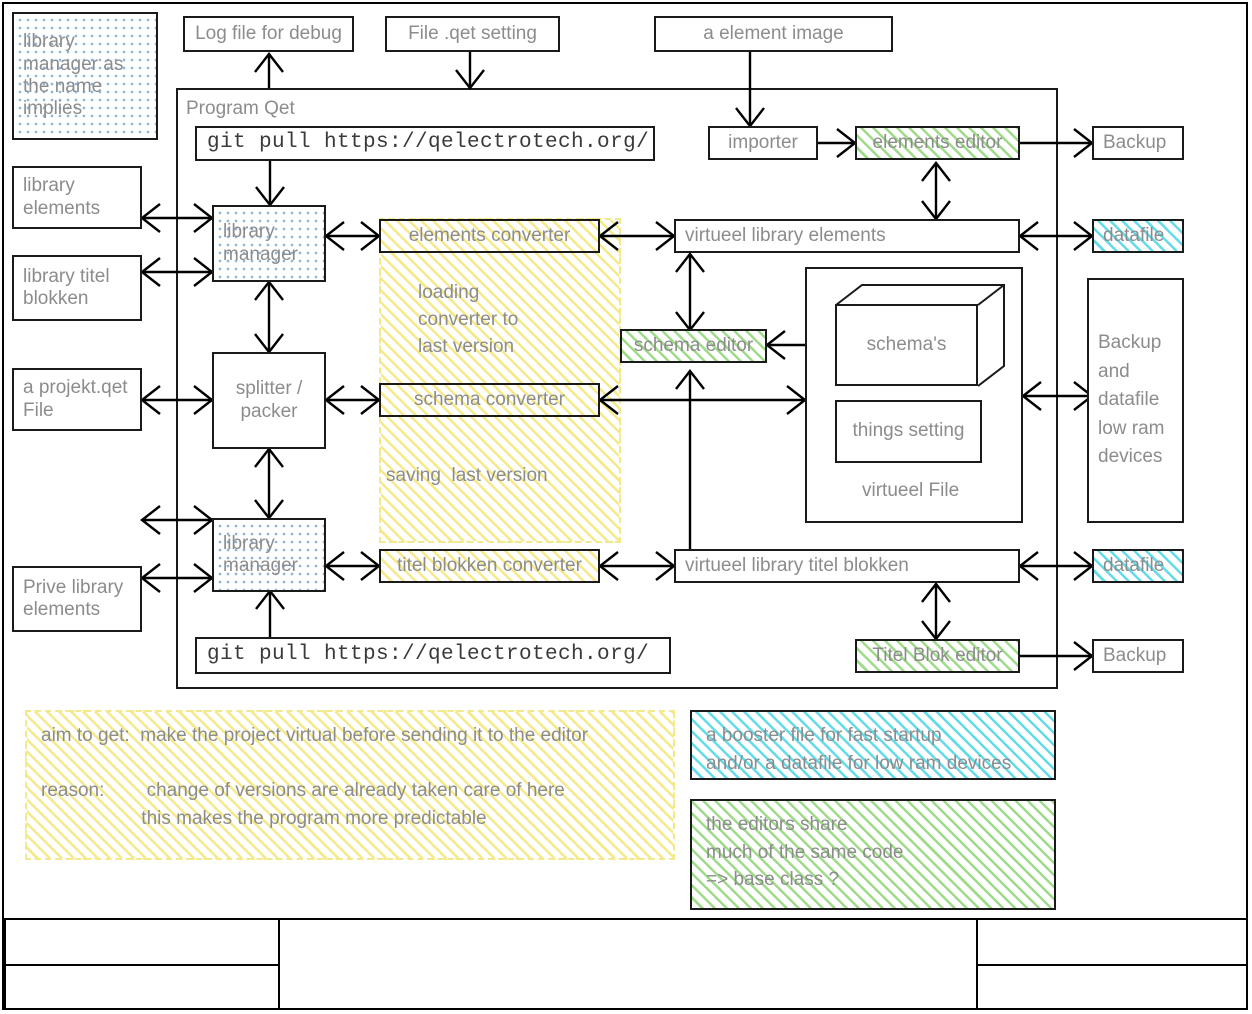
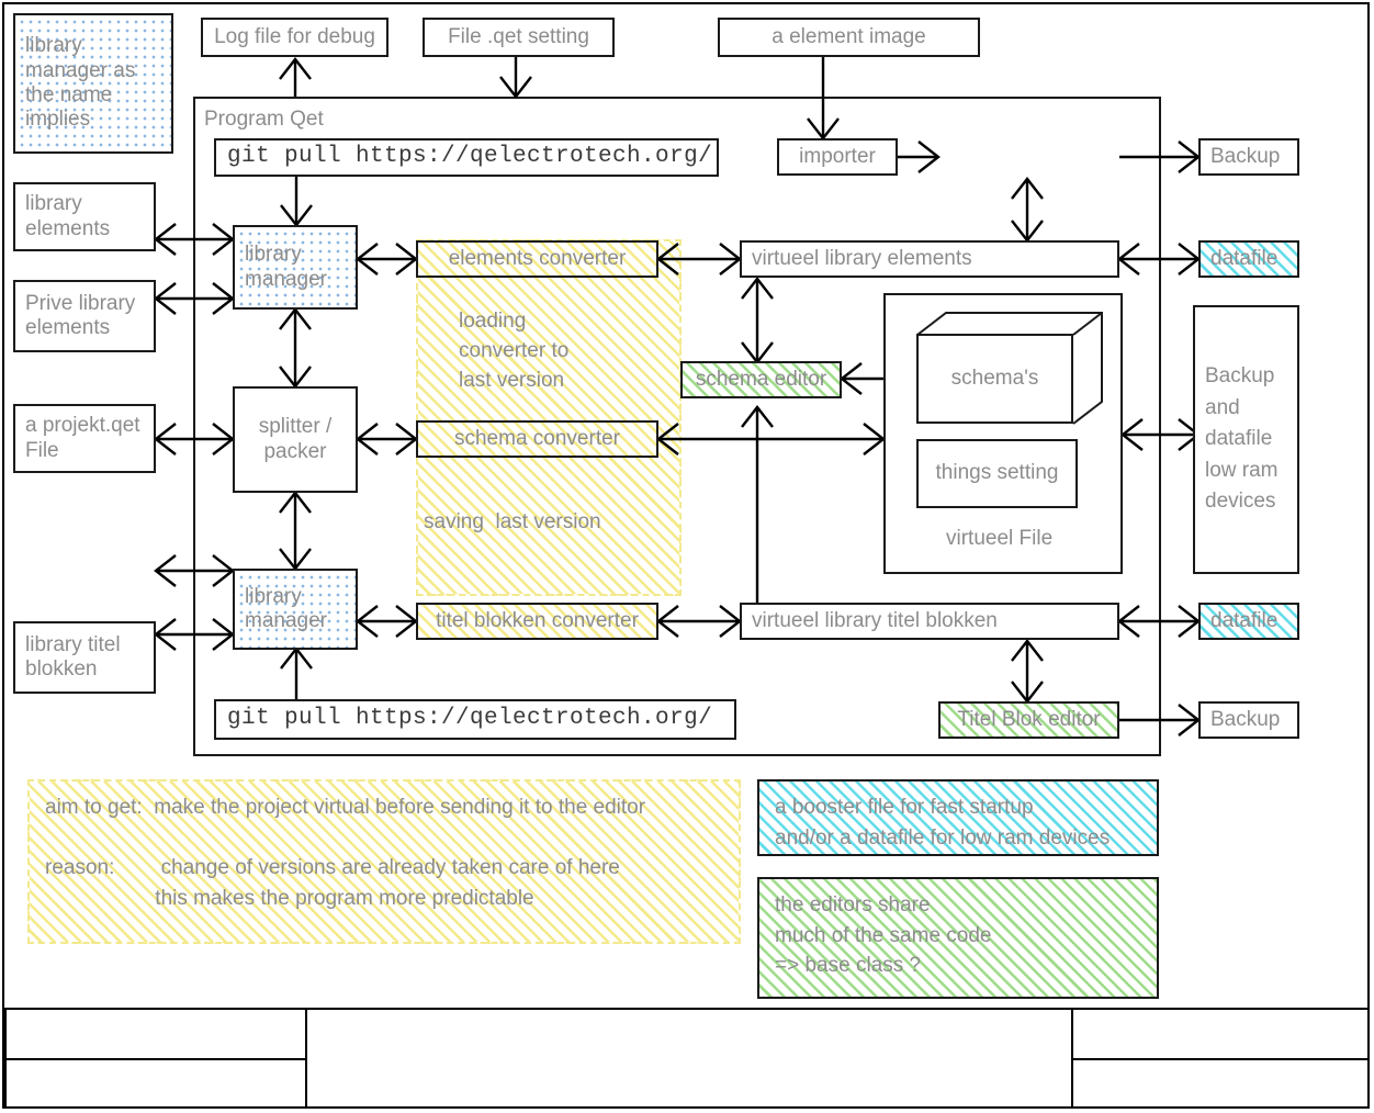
  loading
  converter to
  last version
  saving last version
  Program Qet
  library manager as the name implies
  Log file for debug
  File .qet setting
  a element image
  library elements
- library titel blokken
+ Prive library elements
  a projekt.qet File
- Prive library elements
+ library titel blokken
  git pull https://qelectrotech.org/
  git pull https://qelectrotech.org/
  library manager
  splitter / packer
  library manager
  elements converter
  schema converter
  titel blokken converter
  importer
- elements editor
  schema editor
  Titel Blok editor
  virtueel library elements
  virtueel library titel blokken
  schema's
  things setting
  virtueel File
  Backup
  datafile
  Backup and datafile low ram devices
  datafile
  Backup
  aim to get: make the project virtual before sending it to the editor
  reason: change of versions are already taken care of here
  this makes the program more predictable
  a booster file for fast startup
  and/or a datafile for low ram devices
  the editors share
  much of the same code
  => base class ?
